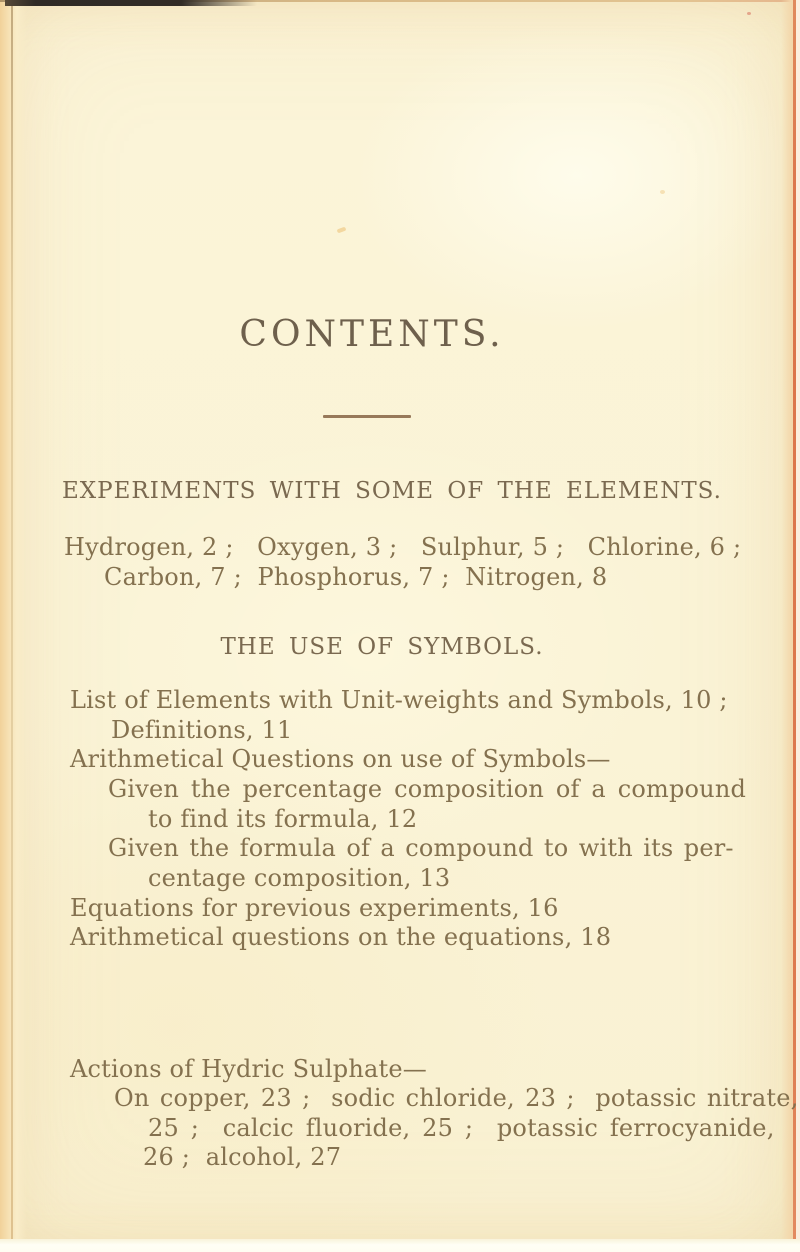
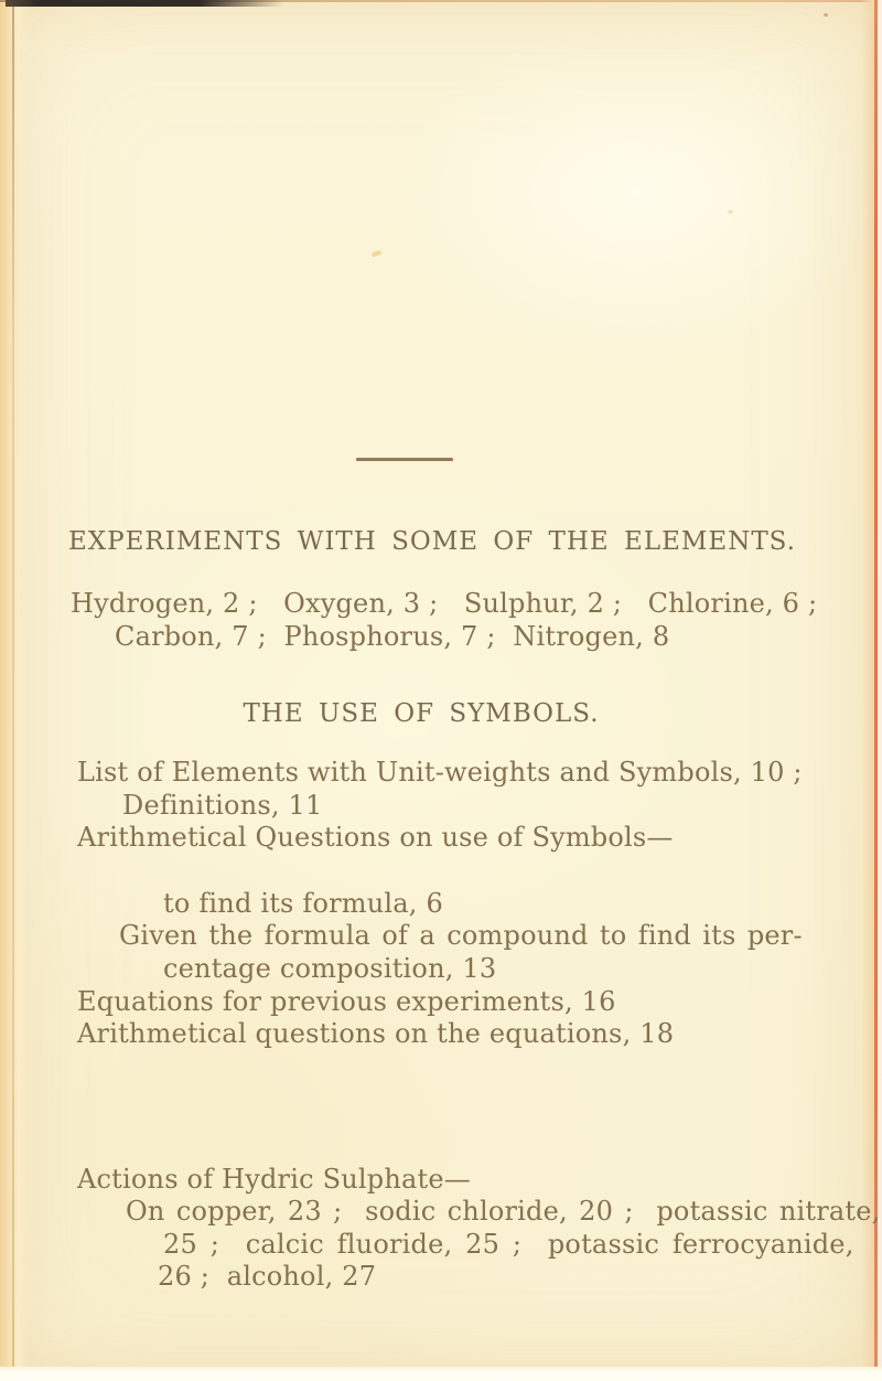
- CONTENTS.
  EXPERIMENTS WITH SOME OF THE ELEMENTS.
- Hydrogen, 2 ; Oxygen, 3 ; Sulphur, 5 ; Chlorine, 6 ;
+ Hydrogen, 2 ; Oxygen, 3 ; Sulphur, 2 ; Chlorine, 6 ;
  Carbon, 7 ; Phosphorus, 7 ; Nitrogen, 8
  THE USE OF SYMBOLS.
  List of Elements with Unit-weights and Symbols, 10 ;
  Definitions, 11
  Arithmetical Questions on use of Symbols—
- Given the percentage composition of a compound
- to find its formula, 12
+ to find its formula, 6
- Given the formula of a compound to with its per-
+ Given the formula of a compound to find its per-
  centage composition, 13
  Equations for previous experiments, 16
  Arithmetical questions on the equations, 18
  Actions of Hydric Sulphate—
- On copper, 23 ; sodic chloride, 23 ; potassic nitrate,
+ On copper, 23 ; sodic chloride, 20 ; potassic nitrate,
  25 ; calcic fluoride, 25 ; potassic ferrocyanide,
  26 ; alcohol, 27
